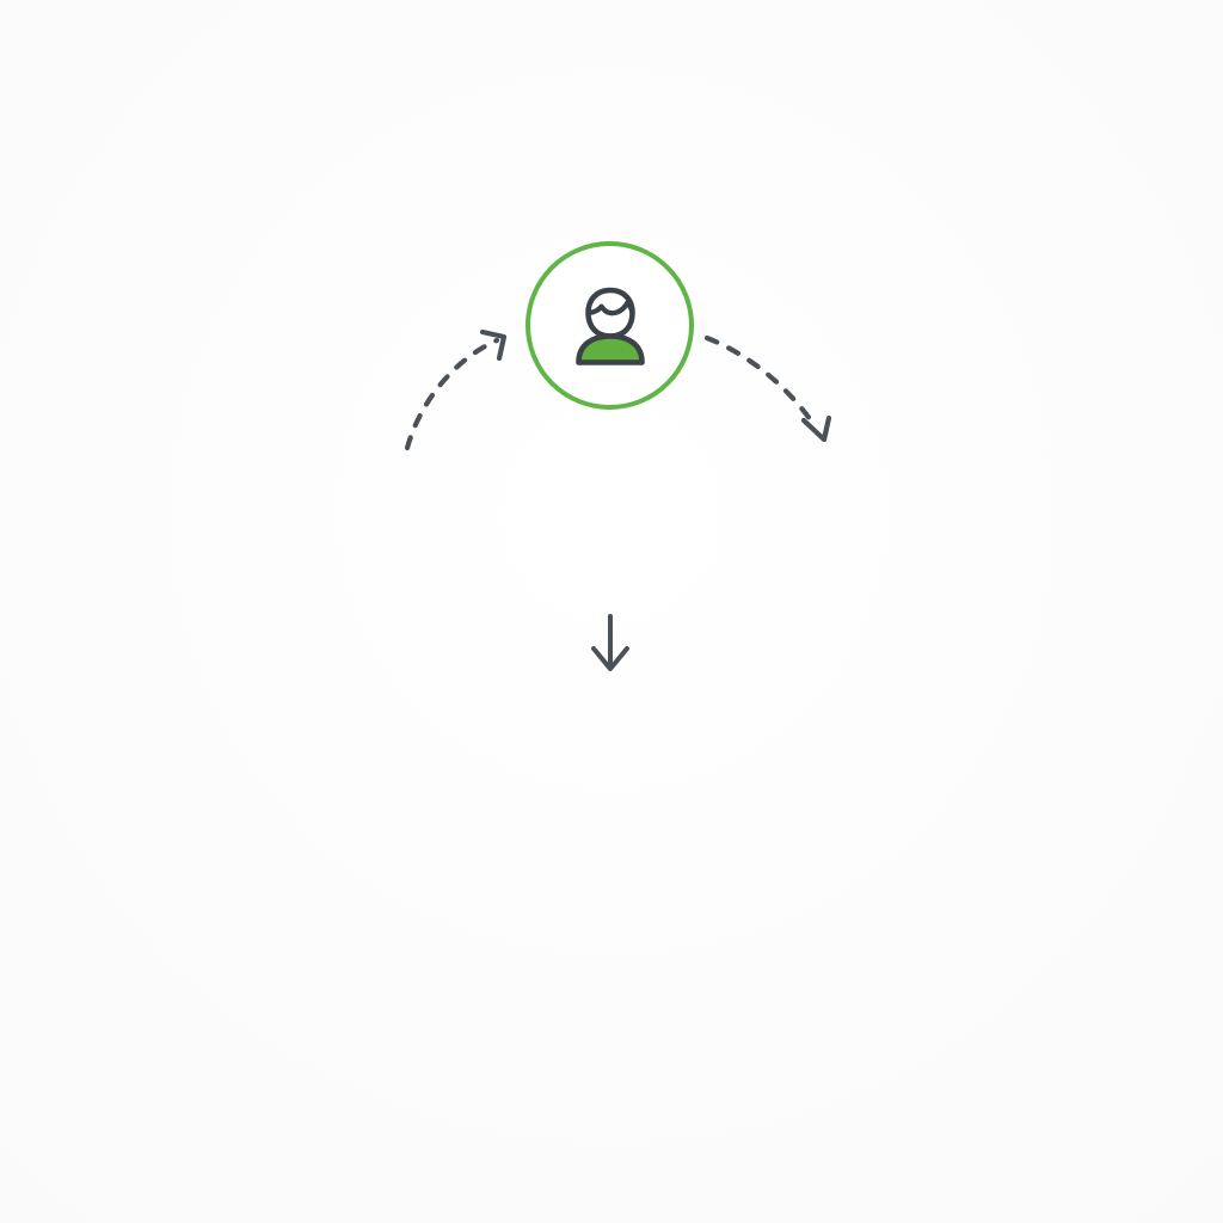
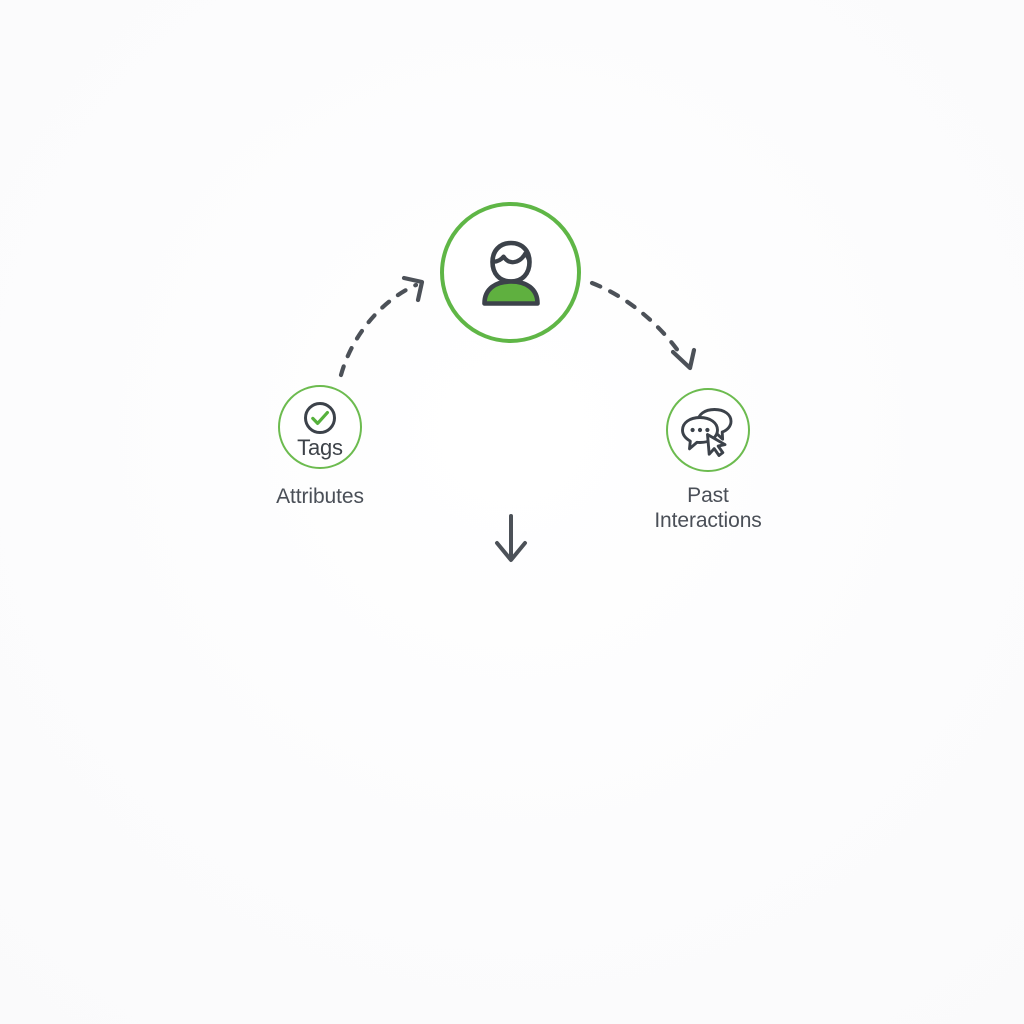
+ Tags
+ Attributes
+ Past
+ Interactions
